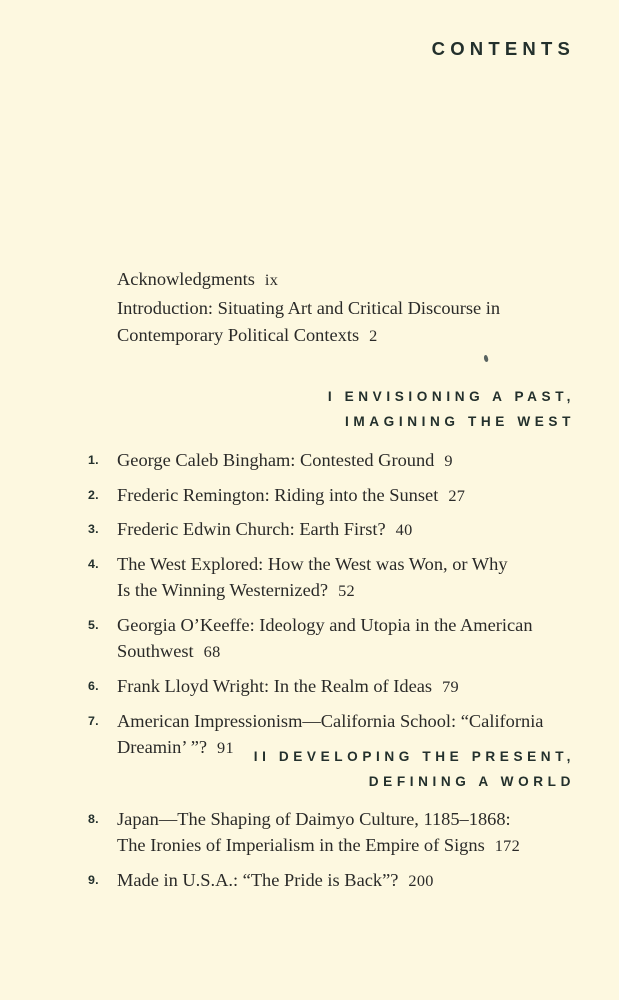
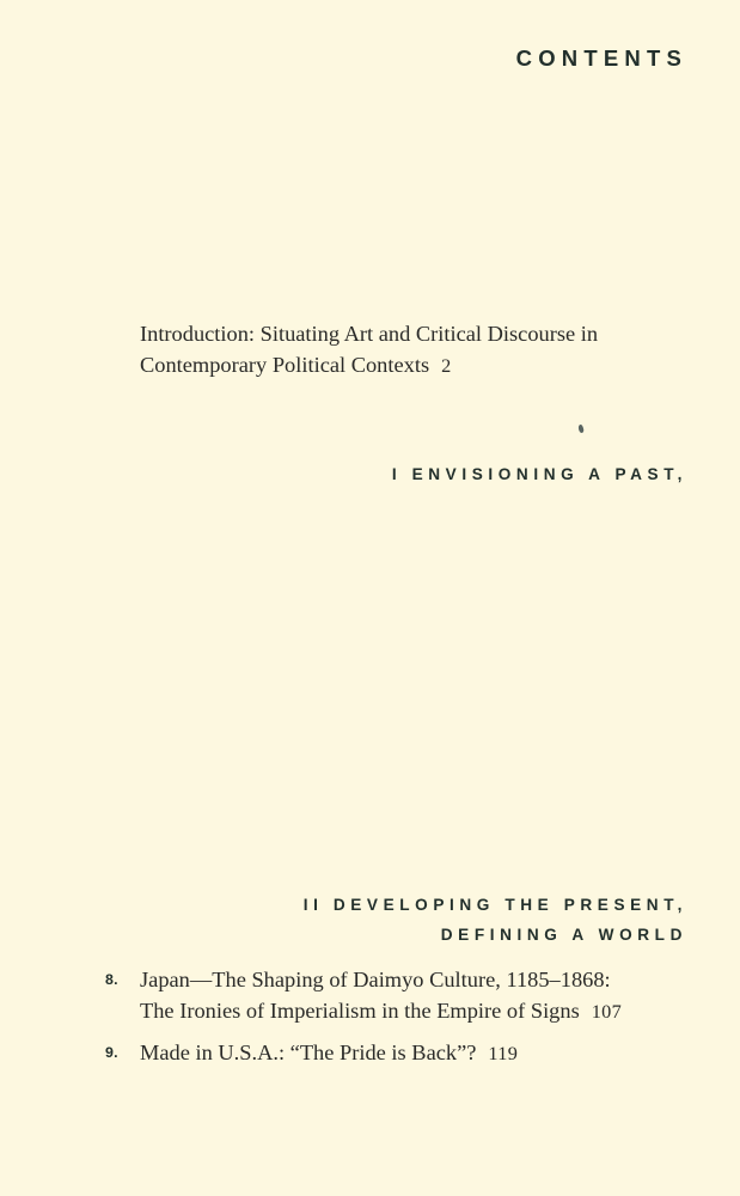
  CONTENTS
- Acknowledgments ix
  Introduction: Situating Art and Critical Discourse in
  Contemporary Political Contexts 2
  I ENVISIONING A PAST,
- IMAGINING THE WEST
- 1.
- George Caleb Bingham: Contested Ground 9
- 2.
- Frederic Remington: Riding into the Sunset 27
- 3.
- Frederic Edwin Church: Earth First? 40
- 4.
- The West Explored: How the West was Won, or Why
- Is the Winning Westernized? 52
- 5.
- Georgia O’Keeffe: Ideology and Utopia in the American
- Southwest 68
- 6.
- Frank Lloyd Wright: In the Realm of Ideas 79
- 7.
- American Impressionism—California School: “California
- Dreamin’ ”? 91
  II DEVELOPING THE PRESENT,
  DEFINING A WORLD
  8.
  Japan—The Shaping of Daimyo Culture, 1185–1868:
- The Ironies of Imperialism in the Empire of Signs 172
+ The Ironies of Imperialism in the Empire of Signs 107
  9.
- Made in U.S.A.: “The Pride is Back”? 200
+ Made in U.S.A.: “The Pride is Back”? 119
